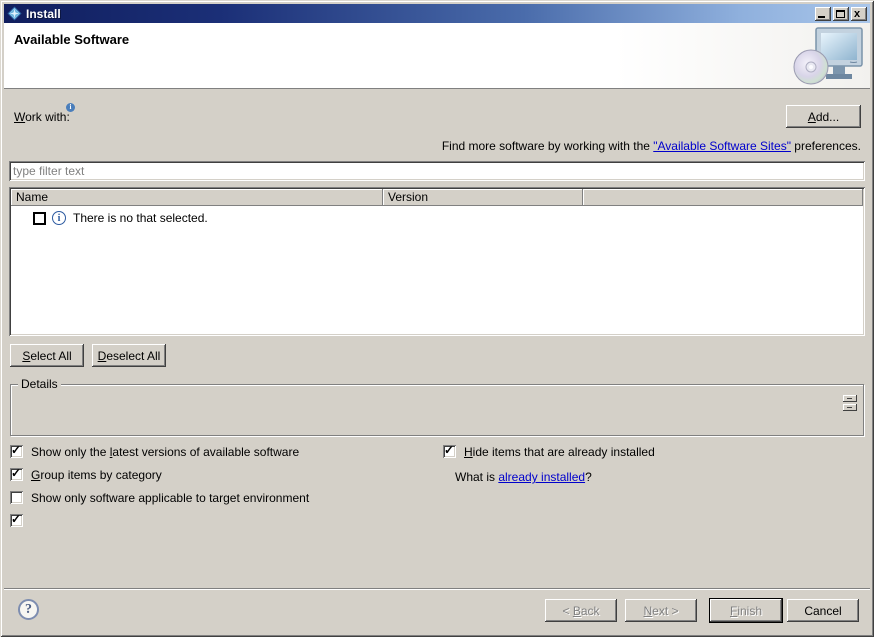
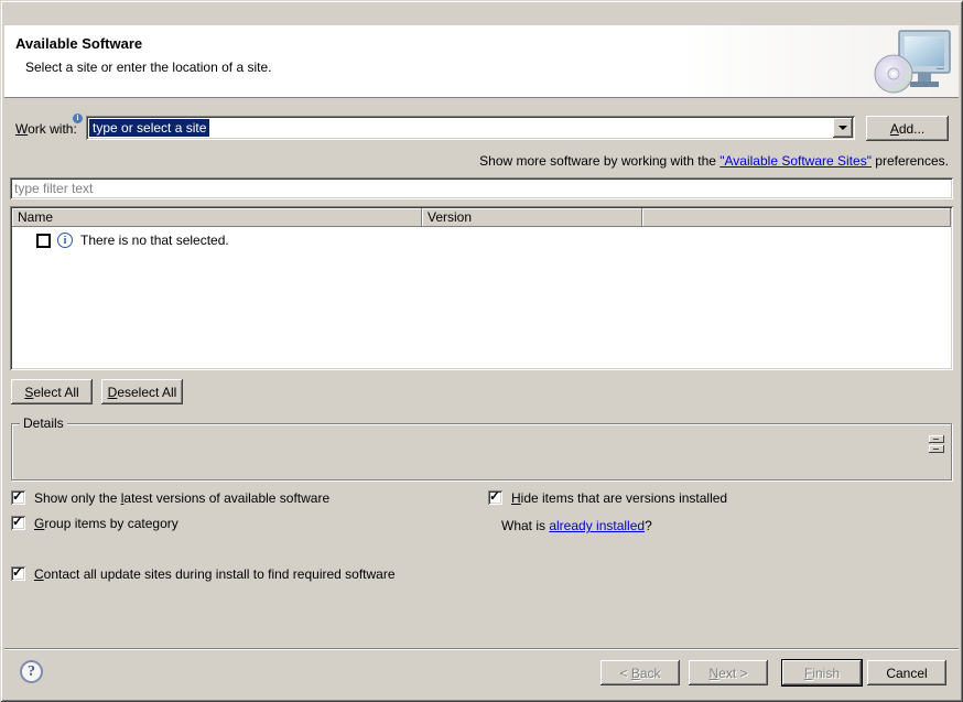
- Install
- x
  Available Software
+ Select a site or enter the location of a site.
  Work with:
  i
+ type or select a site
  Add...
- Find more software by working with the "Available Software Sites" preferences.
+ Show more software by working with the "Available Software Sites" preferences.
  type filter text
  Name
  Version
  i
  There is no that selected.
  Select All
  Deselect All
  Details
  ✓
  Show only the latest versions of available software
  ✓
  Group items by category
- Show only software applicable to target environment
  ✓
+ Contact all update sites during install to find required software
  ✓
- Hide items that are already installed
+ Hide items that are versions installed
  What is already installed?
  ?
  < Back
  Next >
  Finish
  Cancel
